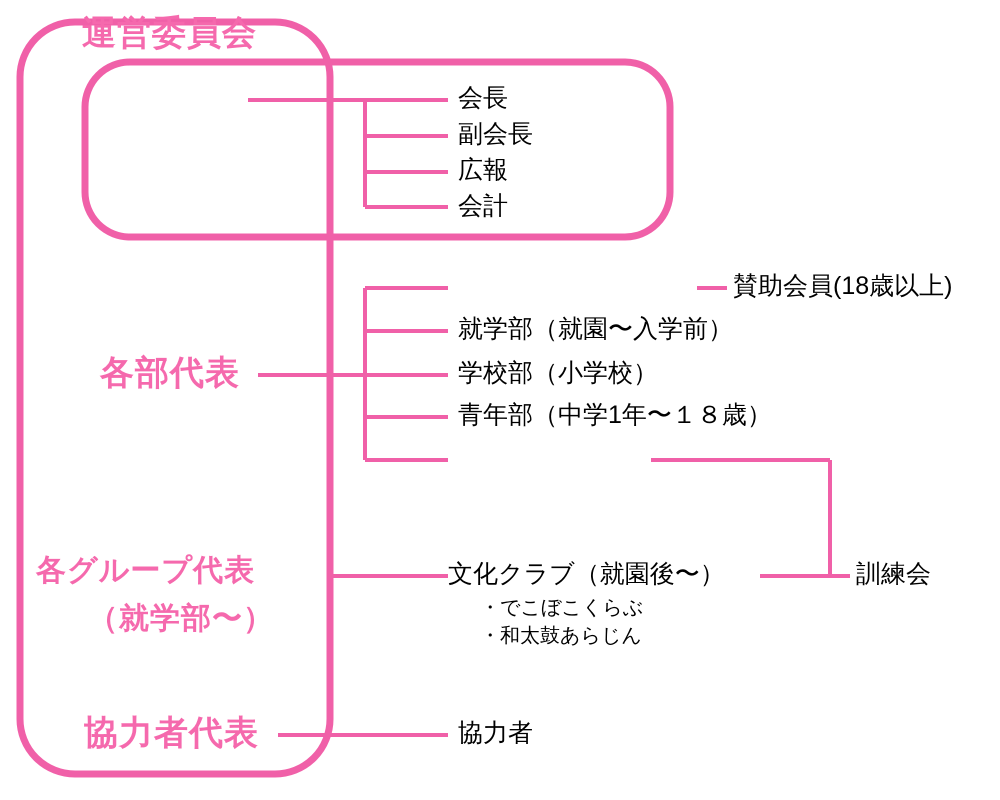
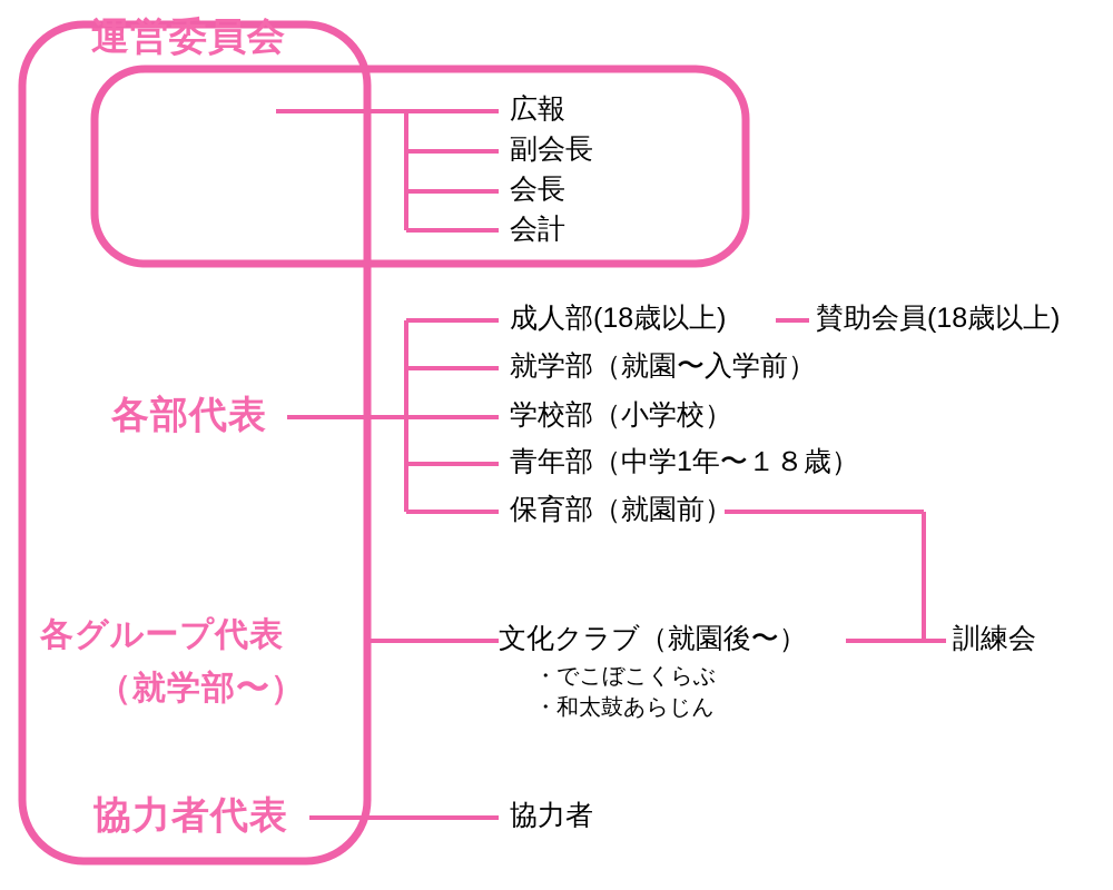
  運営委員会
  各部代表
  各グループ代表
  （就学部〜）
  協力者代表
- 会長
+ 広報
  副会長
- 広報
+ 会長
  会計
+ 成人部(18歳以上)
  就学部（就園〜入学前）
  学校部（小学校）
  青年部（中学1年〜１８歳）
+ 保育部（就園前）
  賛助会員(18歳以上)
  訓練会
  文化クラブ（就園後〜）
  ・でこぼこくらぶ
  ・和太鼓あらじん
  協力者
